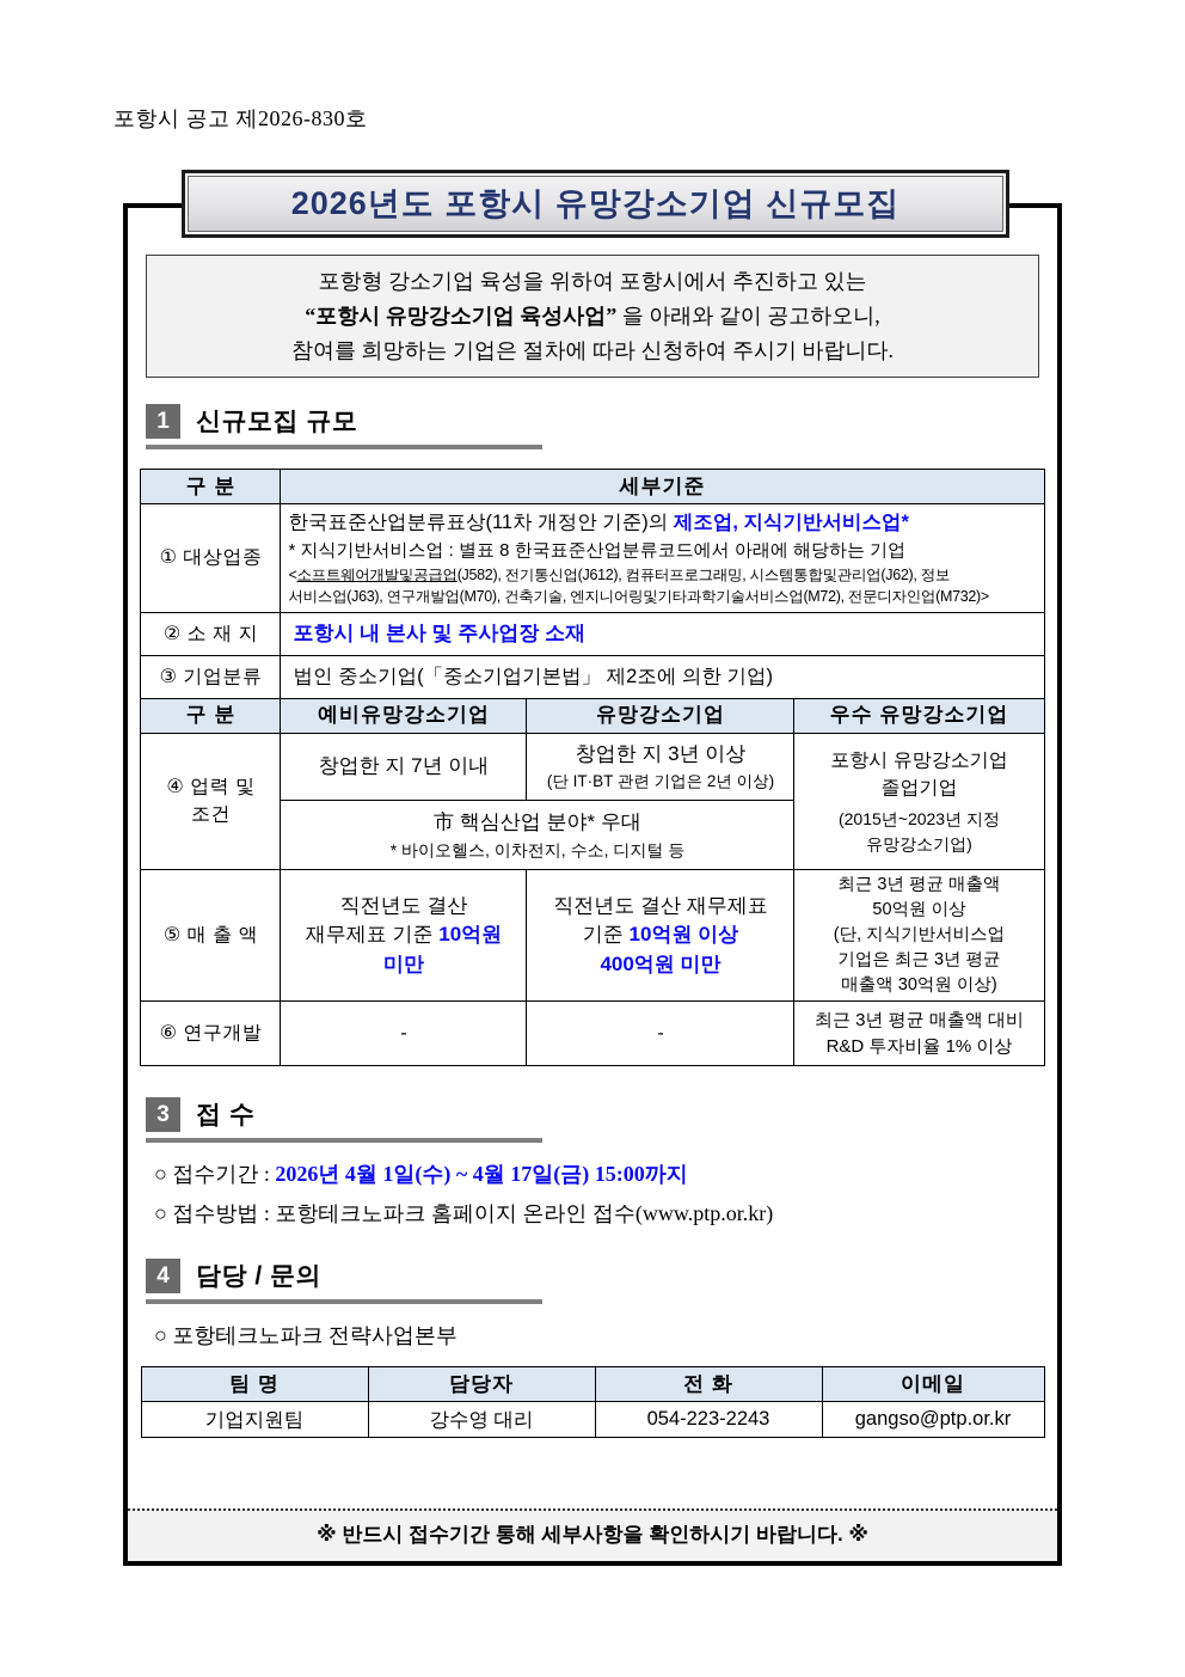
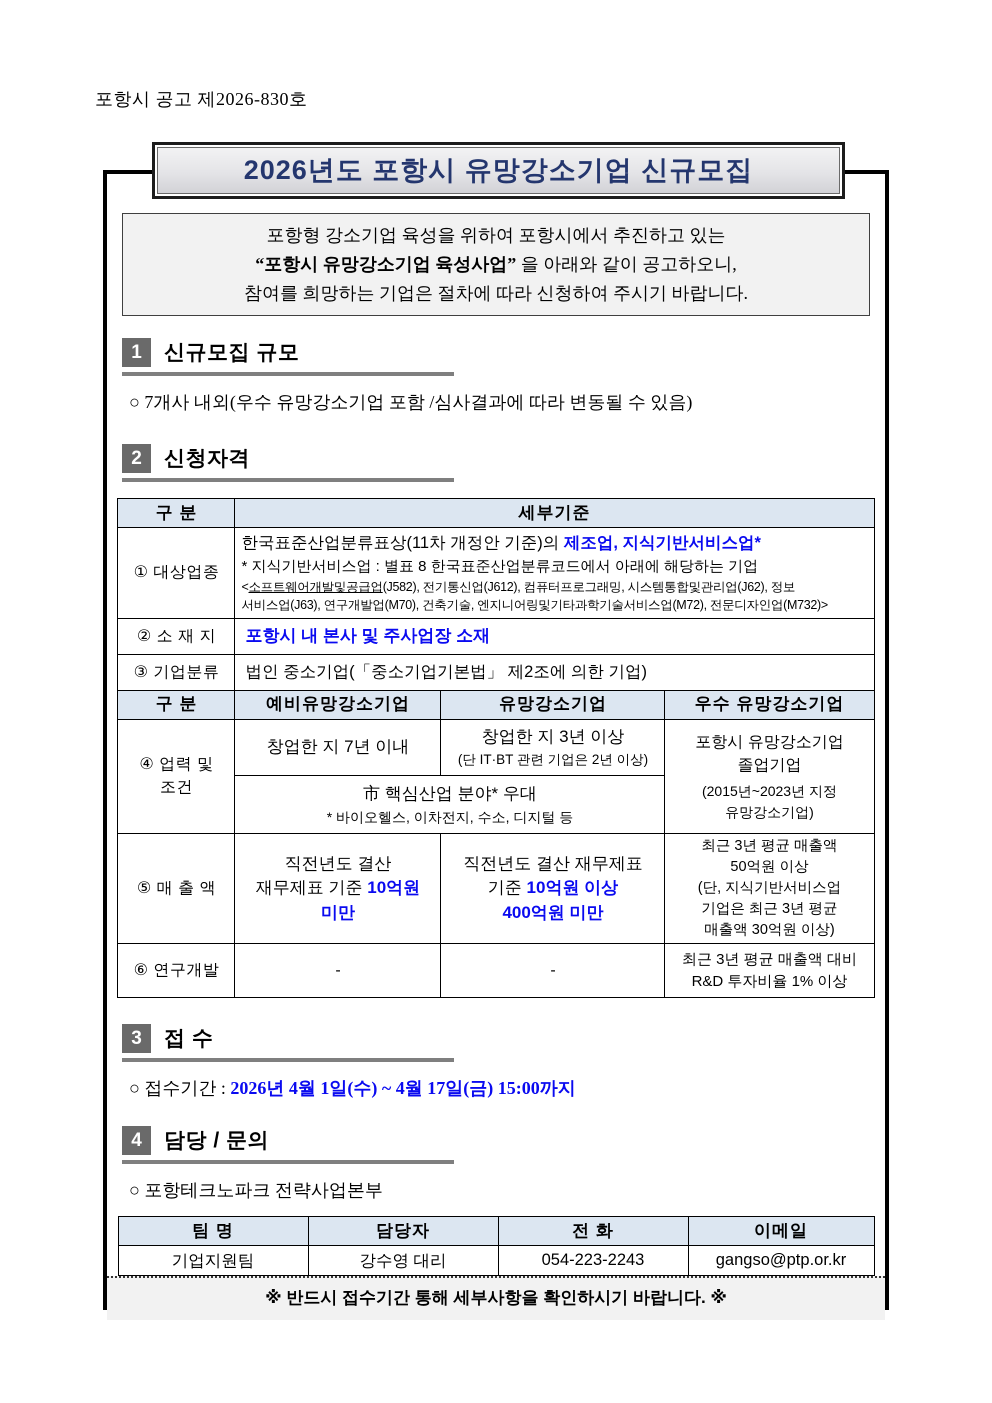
  포항시 공고 제2026-830호
  2026년도 포항시 유망강소기업 신규모집
  포항형 강소기업 육성을 위하여 포항시에서 추진하고 있는
  “포항시 유망강소기업 육성사업” 을 아래와 같이 공고하오니,
  참여를 희망하는 기업은 절차에 따라 신청하여 주시기 바랍니다.
  1
  신규모집 규모
+ ○ 7개사 내외(우수 유망강소기업 포함 /심사결과에 따라 변동될 수 있음)
+ 2
+ 신청자격
  구 분	세부기준
  ① 대상업종	한국표준산업분류표상(11차 개정안 기준)의 제조업, 지식기반서비스업* * 지식기반서비스업 : 별표 8 한국표준산업분류코드에서 아래에 해당하는 기업 <소프트웨어개발및공급업(J582), 전기통신업(J612), 컴퓨터프로그래밍, 시스템통합및관리업(J62), 정보 서비스업(J63), 연구개발업(M70), 건축기술, 엔지니어링및기타과학기술서비스업(M72), 전문디자인업(M732)>
  ② 소 재 지	포항시 내 본사 및 주사업장 소재
  ③ 기업분류	법인 중소기업(「중소기업기본법」 제2조에 의한 기업)
  구 분	예비유망강소기업	유망강소기업	우수 유망강소기업
  ④ 업력 및 조건	창업한 지 7년 이내	창업한 지 3년 이상 (단 IT·BT 관련 기업은 2년 이상)	포항시 유망강소기업 졸업기업 (2015년~2023년 지정 유망강소기업)
  市 핵심산업 분야* 우대 * 바이오헬스, 이차전지, 수소, 디지털 등
  ⑤ 매 출 액	직전년도 결산 재무제표 기준 10억원 미만	직전년도 결산 재무제표 기준 10억원 이상 400억원 미만	최근 3년 평균 매출액 50억원 이상 (단, 지식기반서비스업 기업은 최근 3년 평균 매출액 30억원 이상)
  ⑥ 연구개발	-	-	최근 3년 평균 매출액 대비 R&D 투자비율 1% 이상
  3
  접 수
  ○ 접수기간 : 2026년 4월 1일(수) ~ 4월 17일(금) 15:00까지
- ○ 접수방법 : 포항테크노파크 홈페이지 온라인 접수(www.ptp.or.kr)
  4
  담당 / 문의
  ○ 포항테크노파크 전략사업본부
  팀 명	담당자	전 화	이메일
  기업지원팀	강수영 대리	054-223-2243	gangso@ptp.or.kr
  ※ 반드시 접수기간 통해 세부사항을 확인하시기 바랍니다. ※
